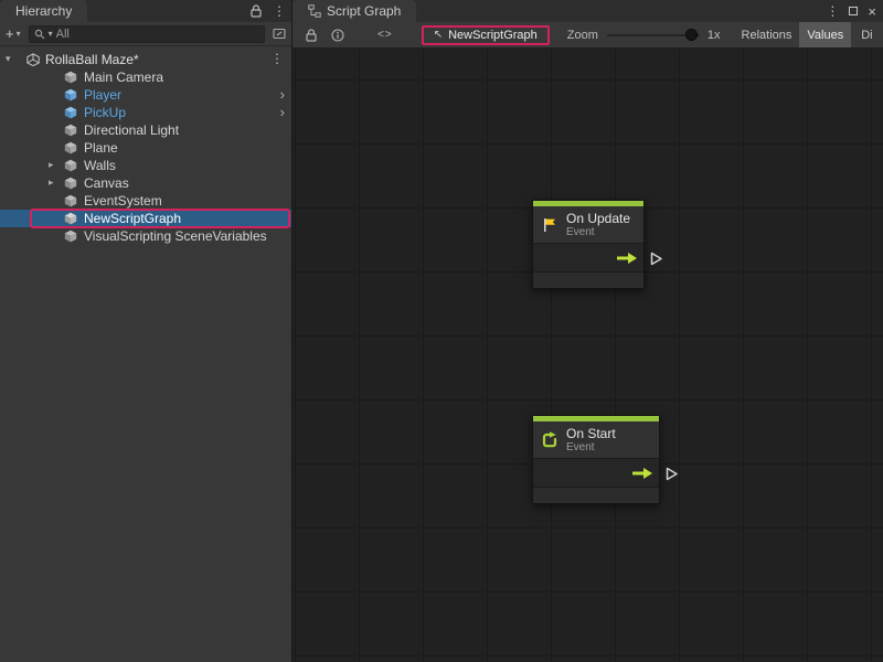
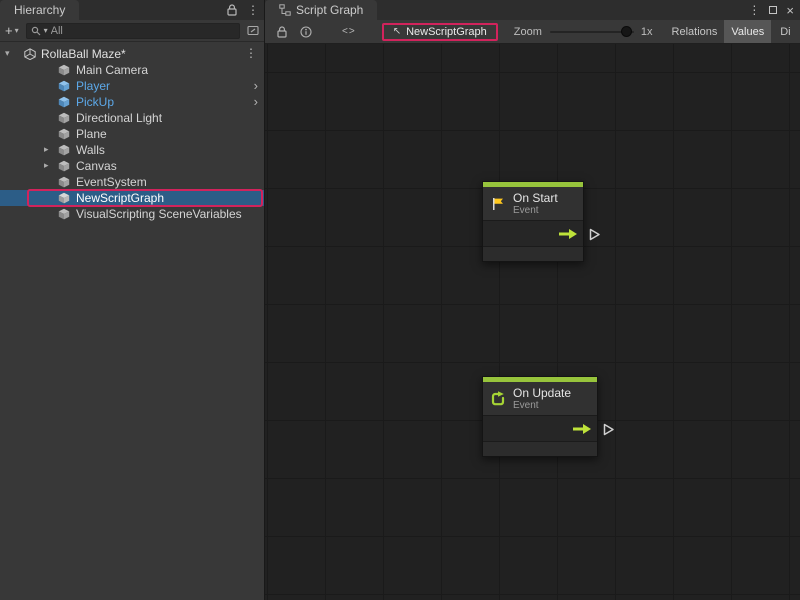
  Hierarchy
  ⋮
  +
  ▾
  ▾
  All
  ▾
  RollaBall Maze*
  ⋮
  Main Camera
  Player
  ›
  PickUp
  ›
  Directional Light
  Plane
  ▸
  Walls
  ▸
  Canvas
  EventSystem
  NewScriptGraph
  VisualScripting SceneVariables
  Script Graph
  ⋮
  ×
  <>
  ↖
  NewScriptGraph
  Zoom
  1x
  Relations
  Values
  Di
- On Update
+ On Start
  Event
- On Start
+ On Update
  Event
